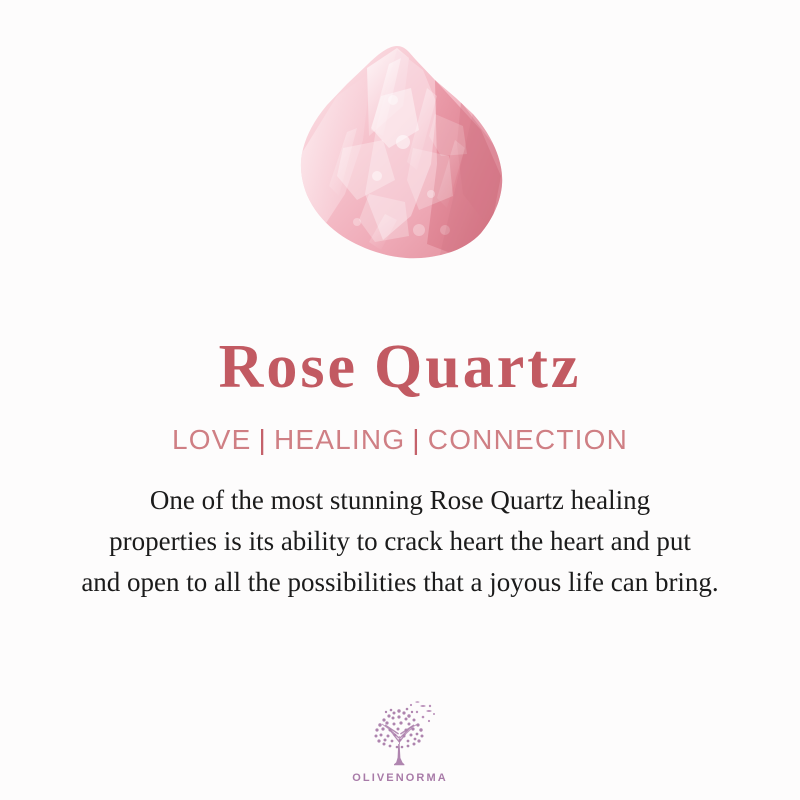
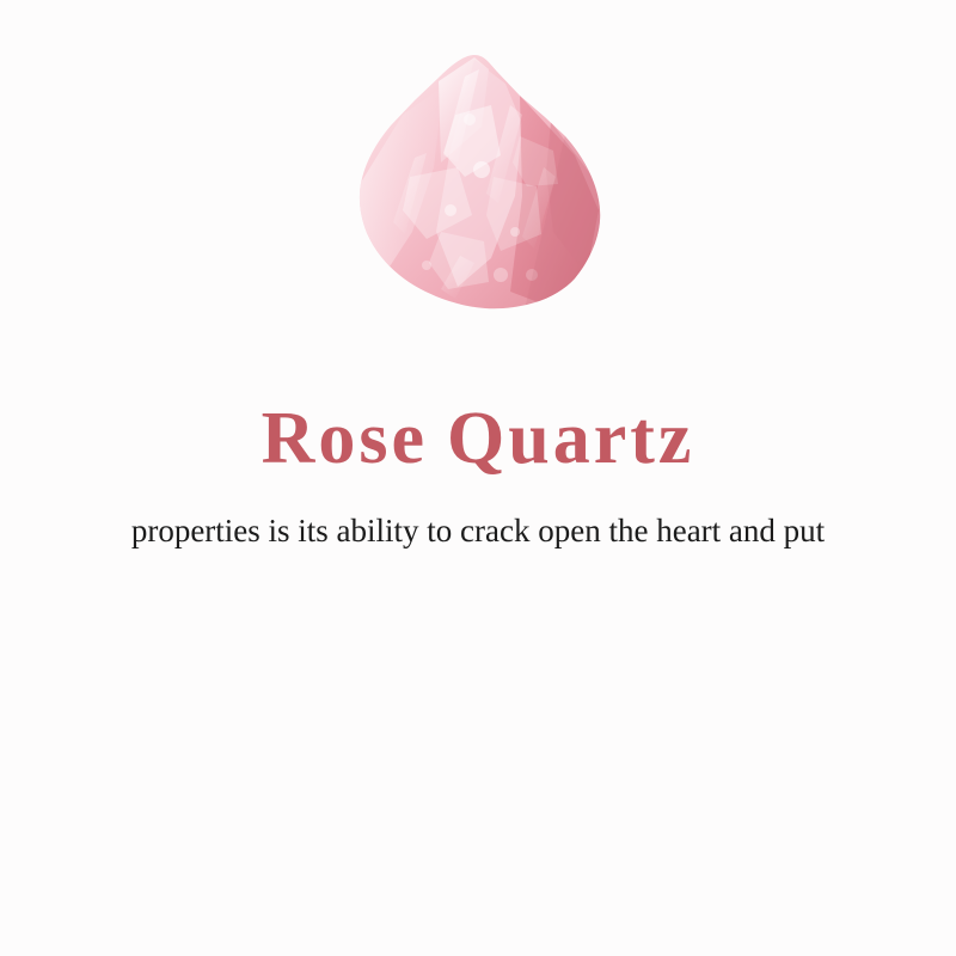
  Rose Quartz
- LOVE | HEALING | CONNECTION
- One of the most stunning Rose Quartz healing
- properties is its ability to crack heart the heart and put
+ properties is its ability to crack open the heart and put
- and open to all the possibilities that a joyous life can bring.
- OLIVENORMA
